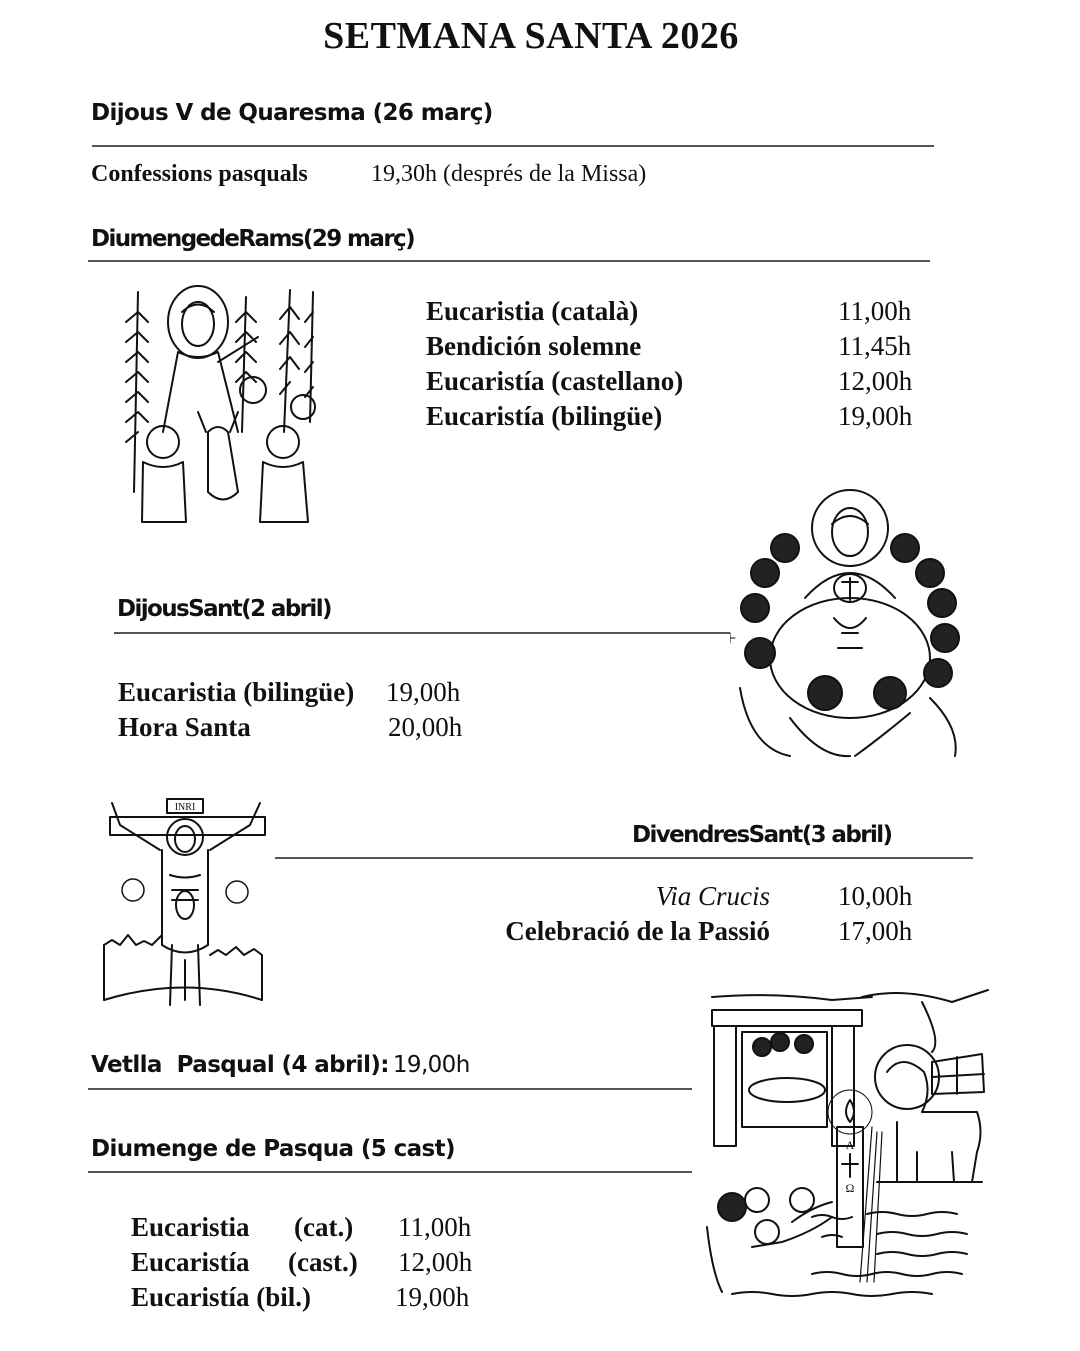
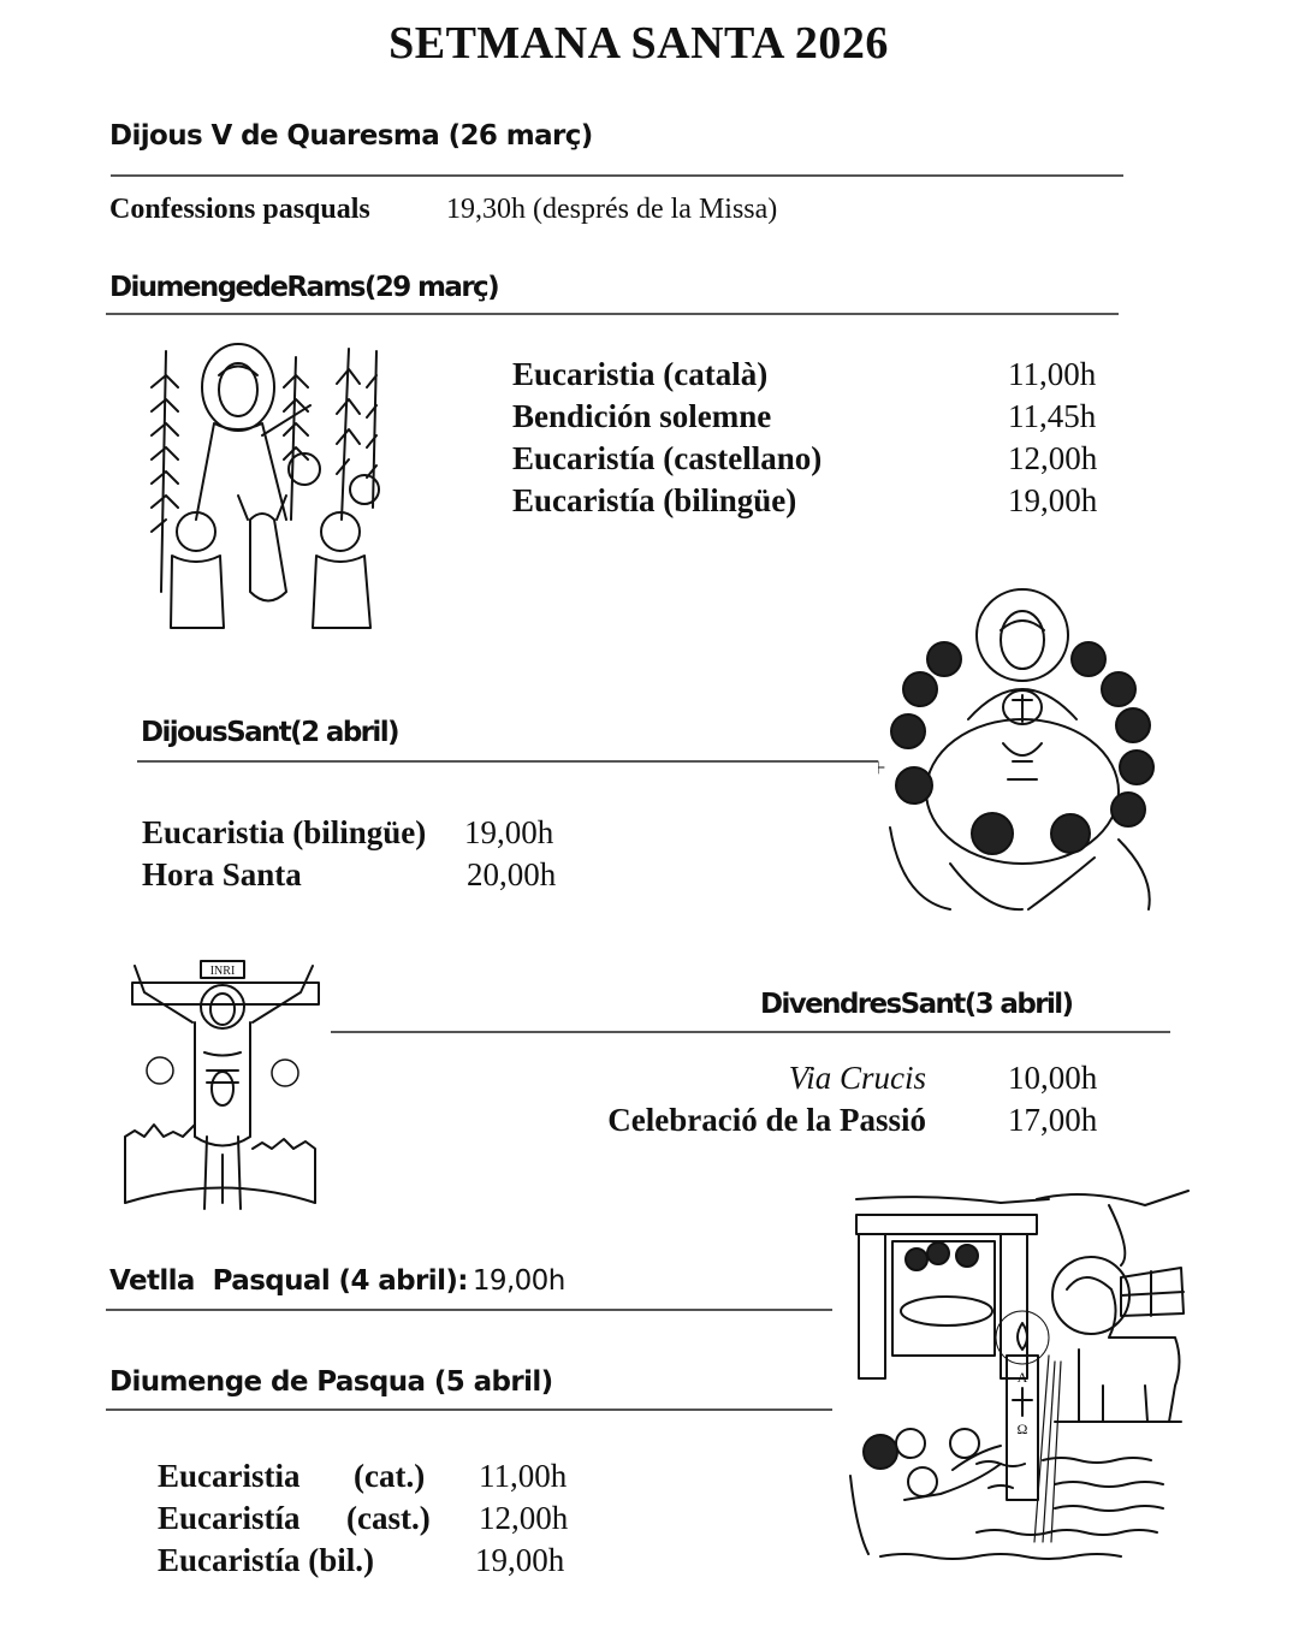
  SETMANA SANTA 2026
  Dijous V de Quaresma (26 març)
  Confessions pasquals
  19,30h (després de la Missa)
  DiumengedeRams(29 març)
  Eucaristia (català)
  11,00h
  Bendición solemne
  11,45h
  Eucaristía (castellano)
  12,00h
  Eucaristía (bilingüe)
  19,00h
  DijousSant(2 abril)
  Eucaristia (bilingüe)
  19,00h
  Hora Santa
  20,00h
  INRI
  DivendresSant(3 abril)
  Via Crucis
  10,00h
  Celebració de la Passió
  17,00h
  Vetlla Pasqual (4 abril): 19,00h
- Diumenge de Pasqua (5 cast)
+ Diumenge de Pasqua (5 abril)
  Eucaristia
  (cat.)
  11,00h
  Eucaristía
  (cast.)
  12,00h
  Eucaristía (bil.)
  19,00h
  A
  Ω
